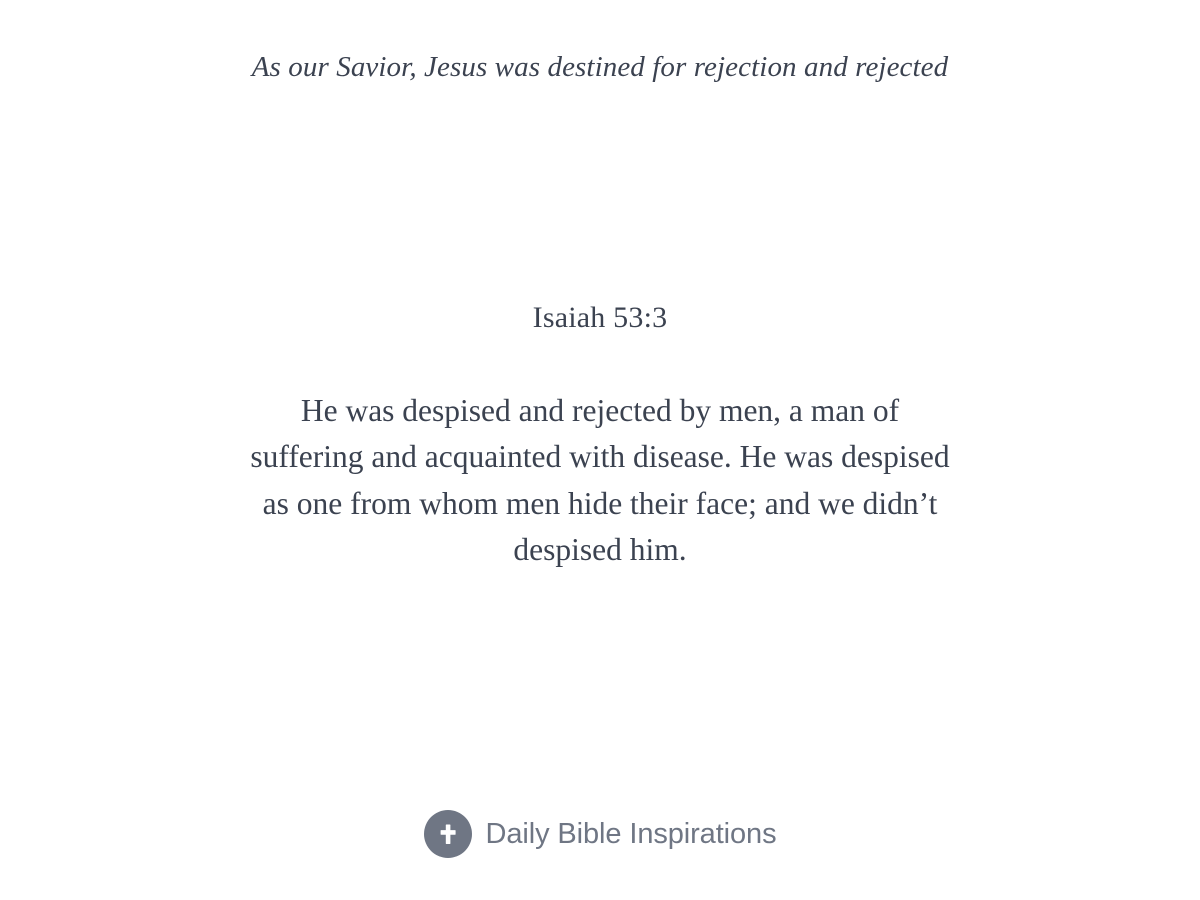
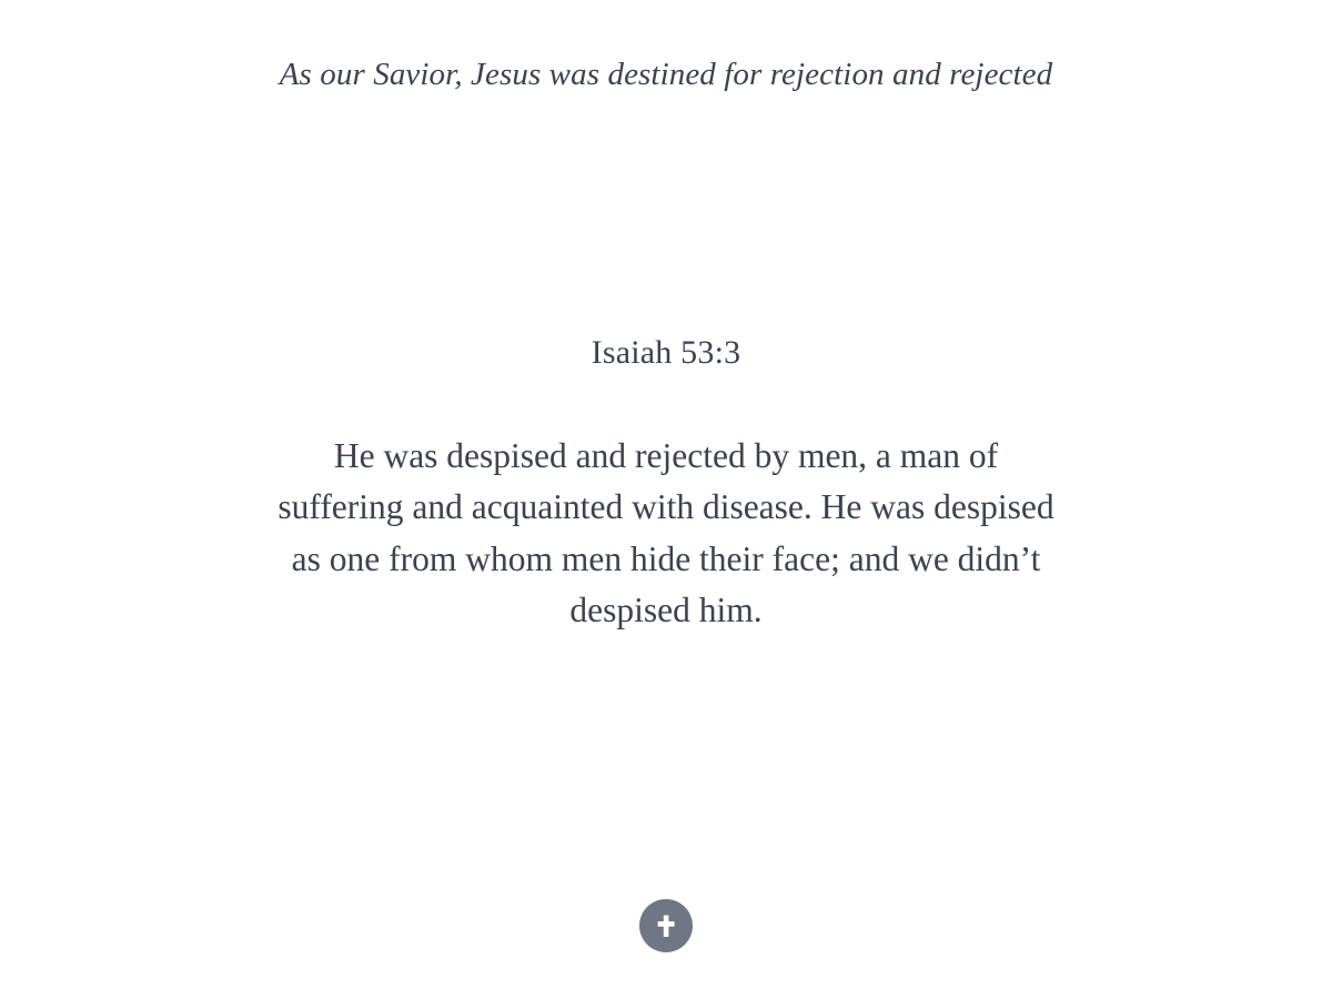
  As our Savior, Jesus was destined for rejection and rejected
  Isaiah 53:3
  He was despised and rejected by men, a man of suffering and acquainted with disease. He was despised as one from whom men hide their face; and we didn’t despised him.
- Daily Bible Inspirations
